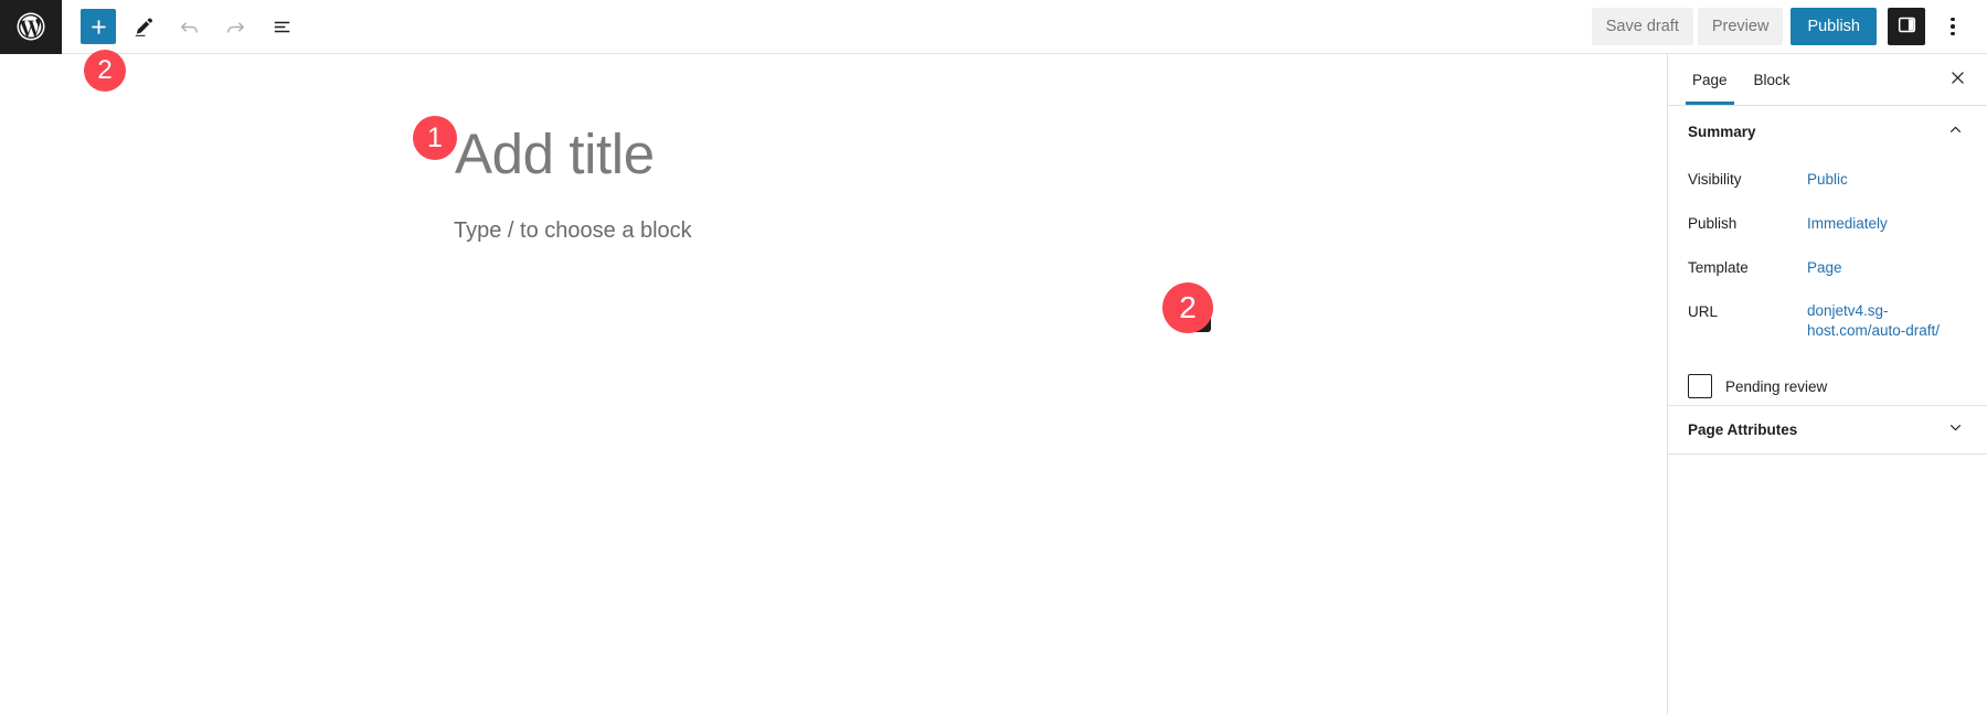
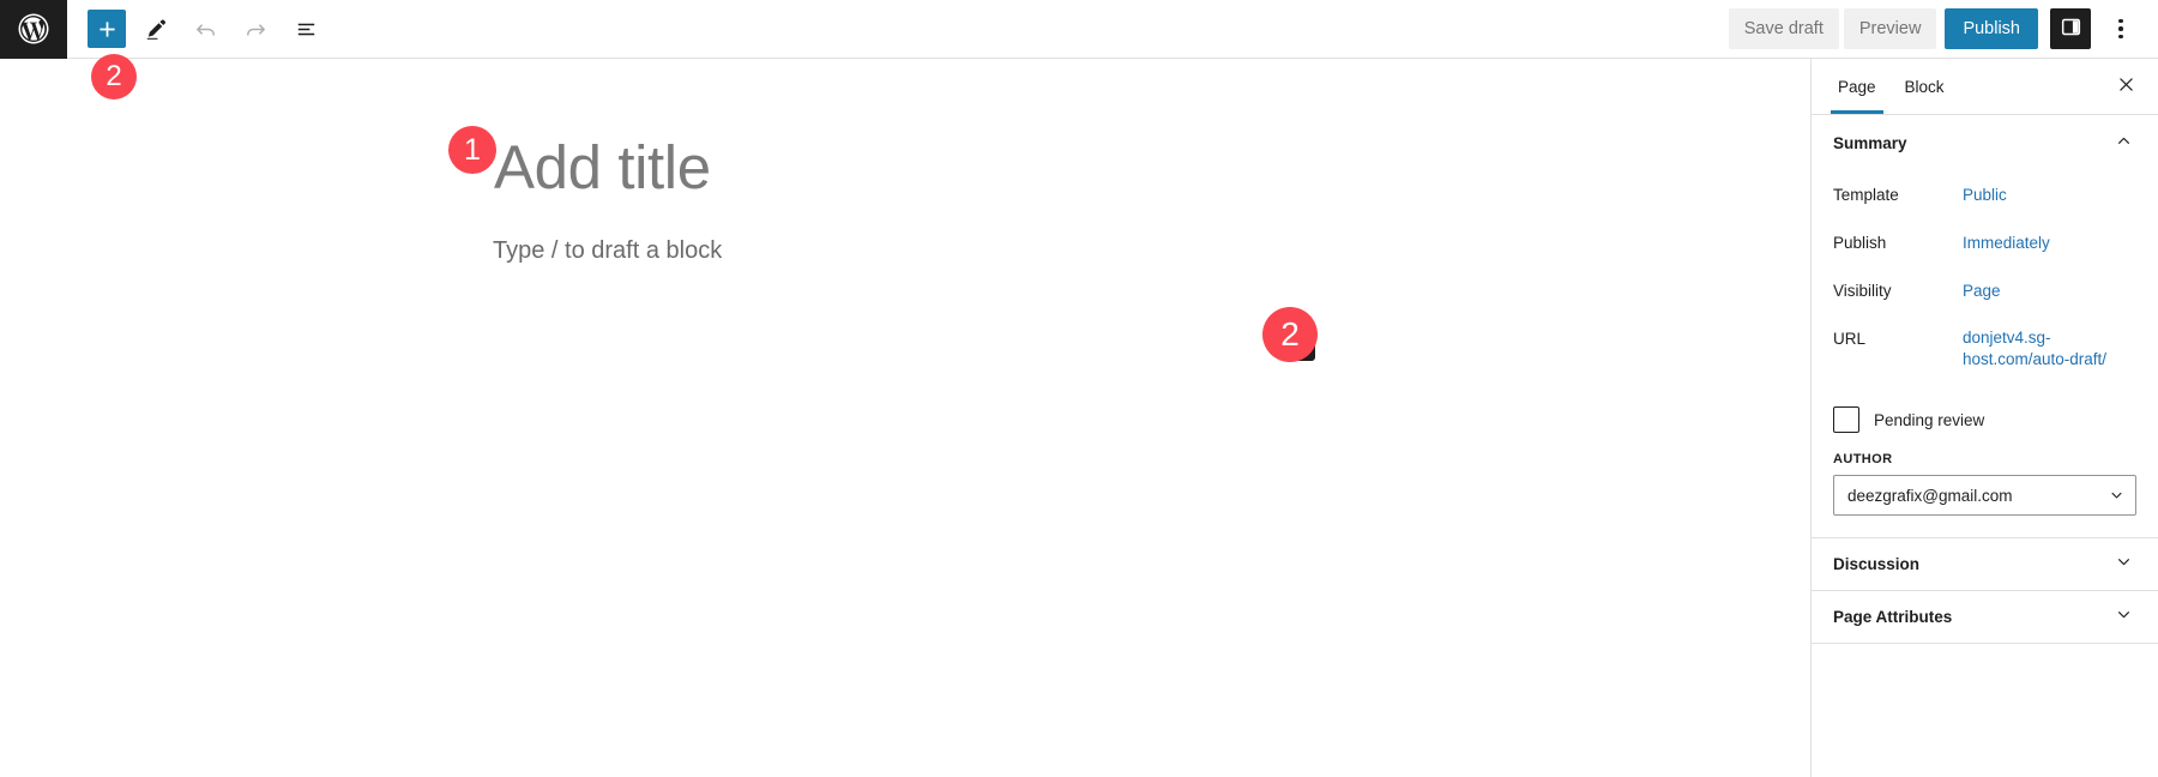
  Save draft
  Preview
  Publish
  Add title
- Type / to choose a block
+ Type / to draft a block
  1
  2
  2
  Page
  Block
  Summary
- Visibility
+ Template
  Public
  Publish
  Immediately
- Template
+ Visibility
  Page
  URL
  donjetv4.sg-host.com/auto-draft/
  Pending review
+ AUTHOR
+ deezgrafix@gmail.com
+ Discussion
  Page Attributes
